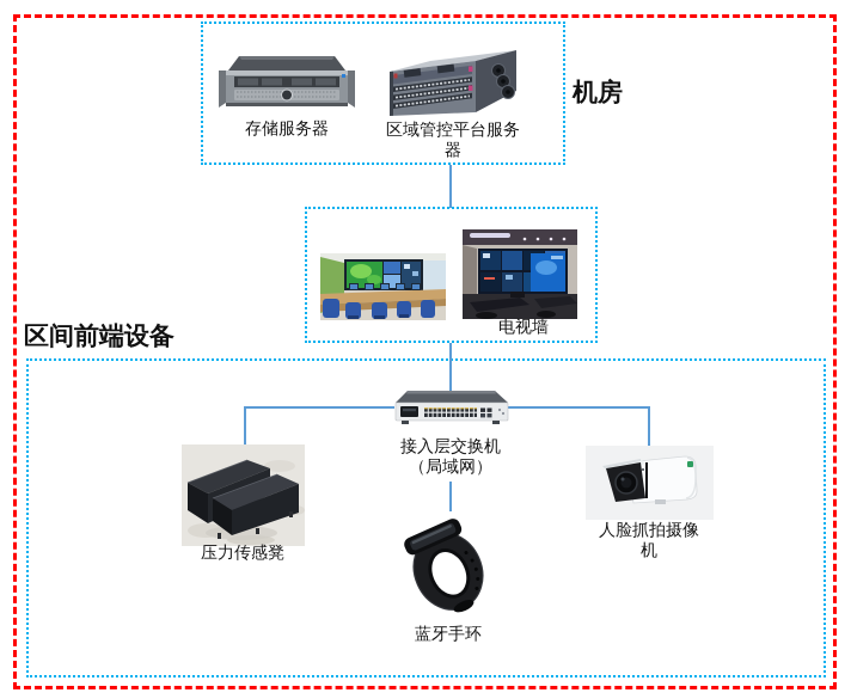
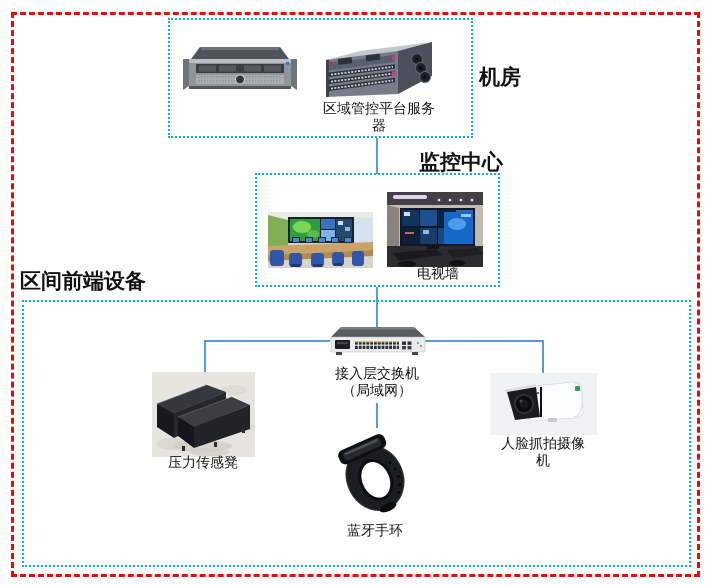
  机房
+ 监控中心
  区间前端设备
- 存储服务器
  区域管控平台服务
  器
  电视墙
  接入层交换机
  （局域网）
  压力传感凳
  蓝牙手环
  人脸抓拍摄像
  机
